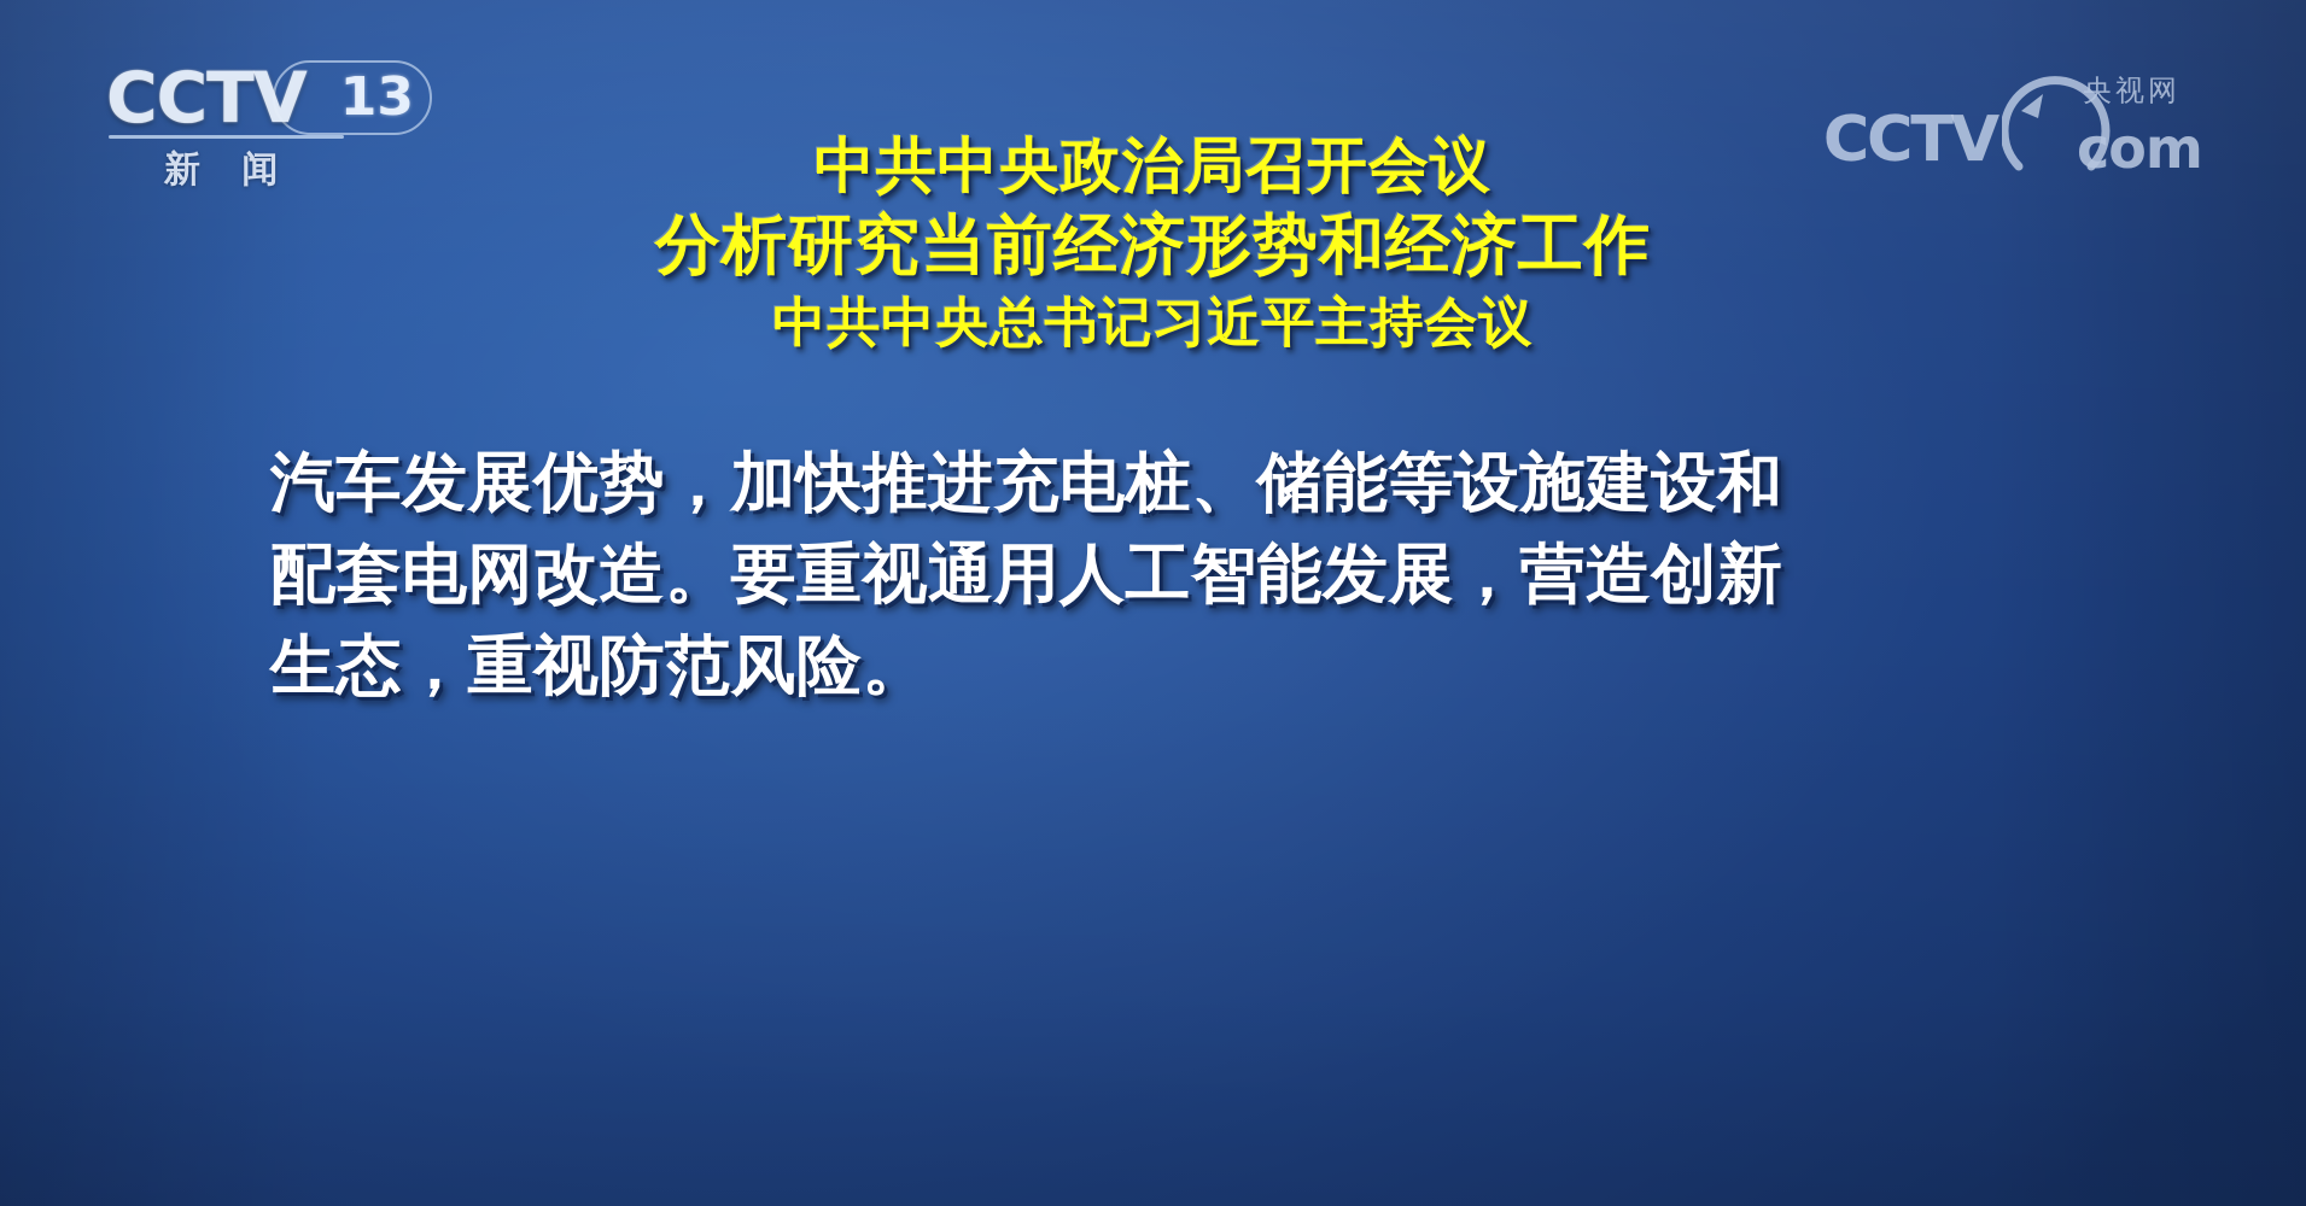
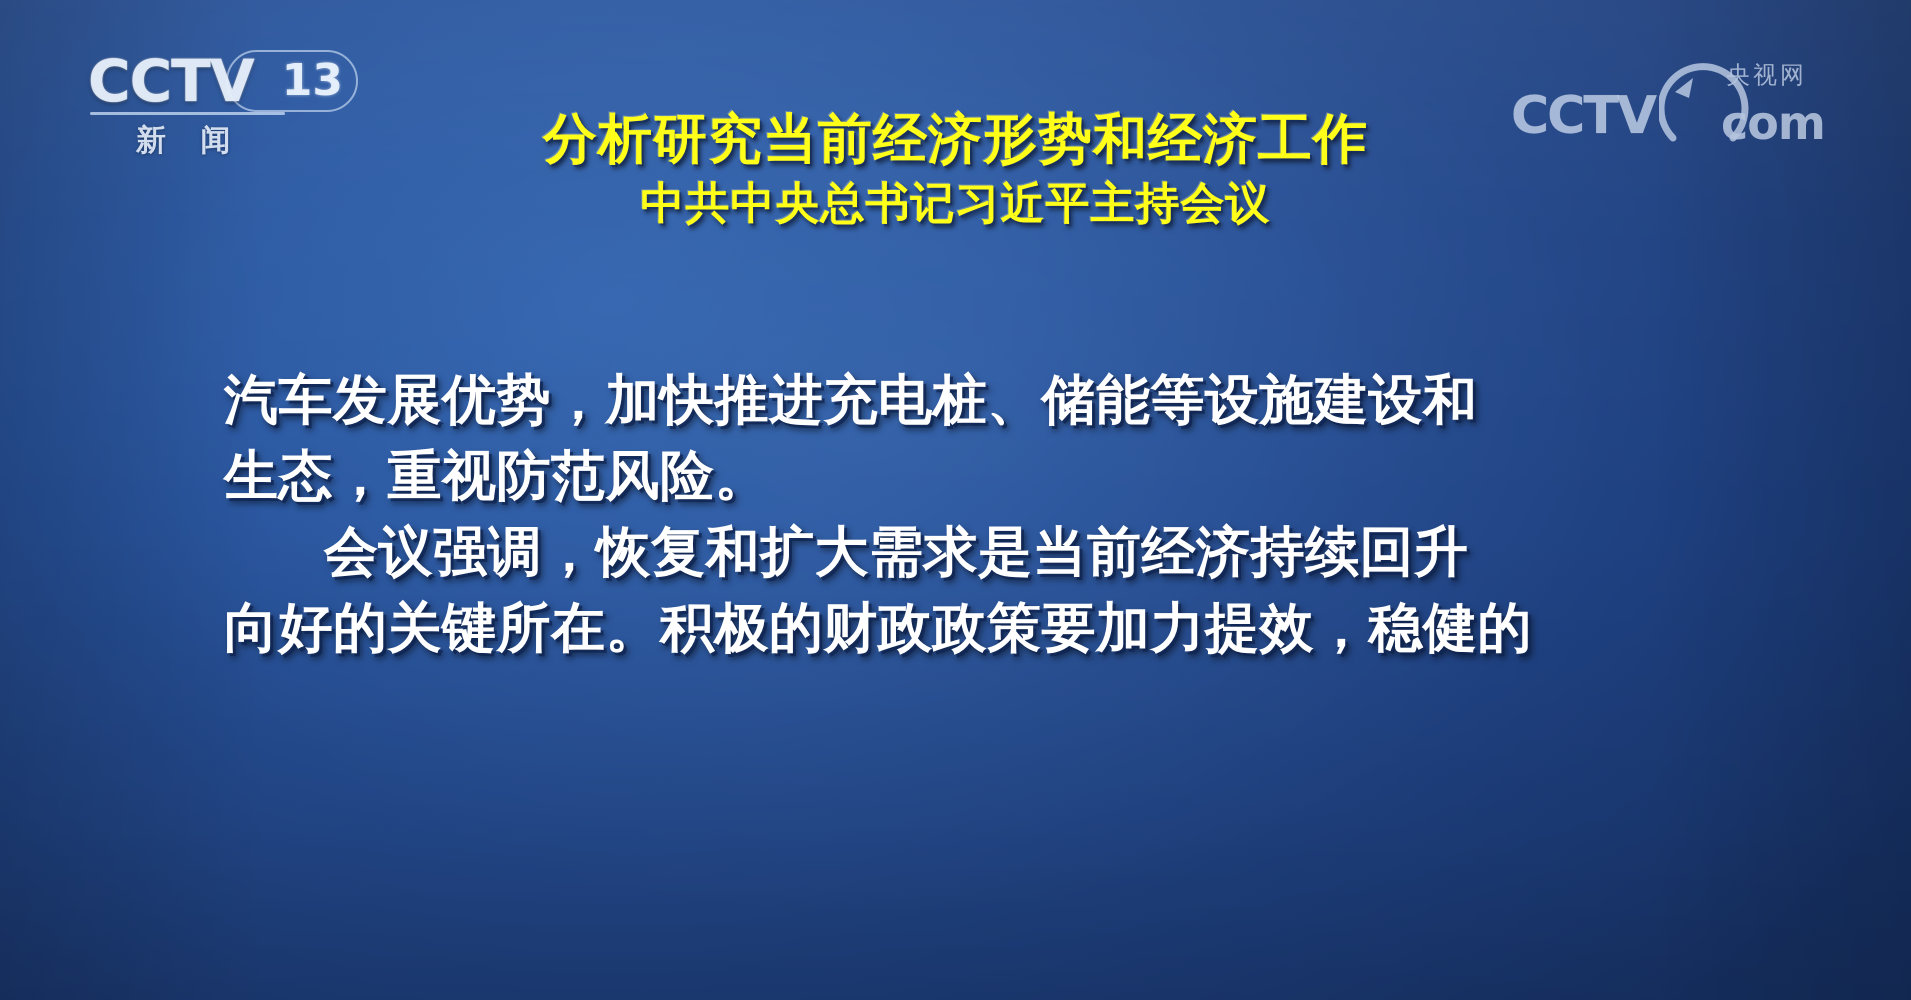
  13
  CCTV
  新 闻
  CCTV
  央视网
  com
- 中共中央政治局召开会议
  分析研究当前经济形势和经济工作
  中共中央总书记习近平主持会议
  汽车发展优势，加快推进充电桩、储能等设施建设和
- 配套电网改造。要重视通用人工智能发展，营造创新
  生态，重视防范风险。
+ 会议强调，恢复和扩大需求是当前经济持续回升
+ 向好的关键所在。积极的财政政策要加力提效，稳健的
